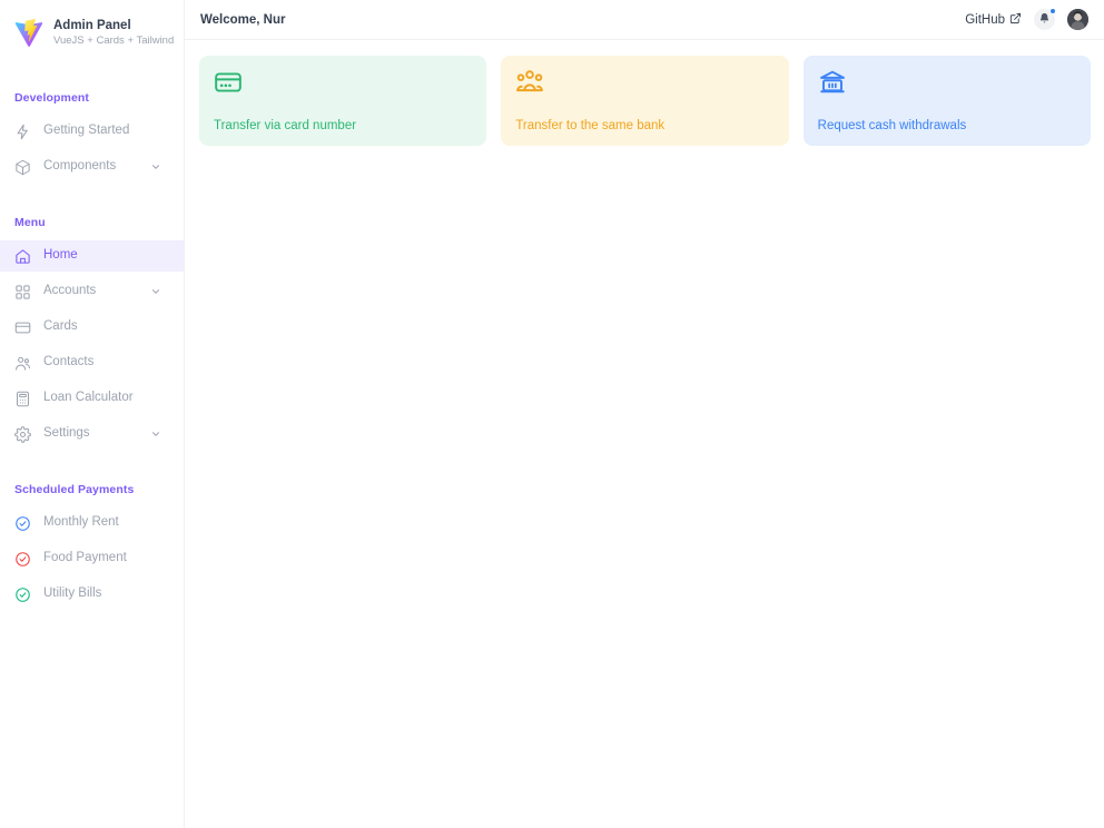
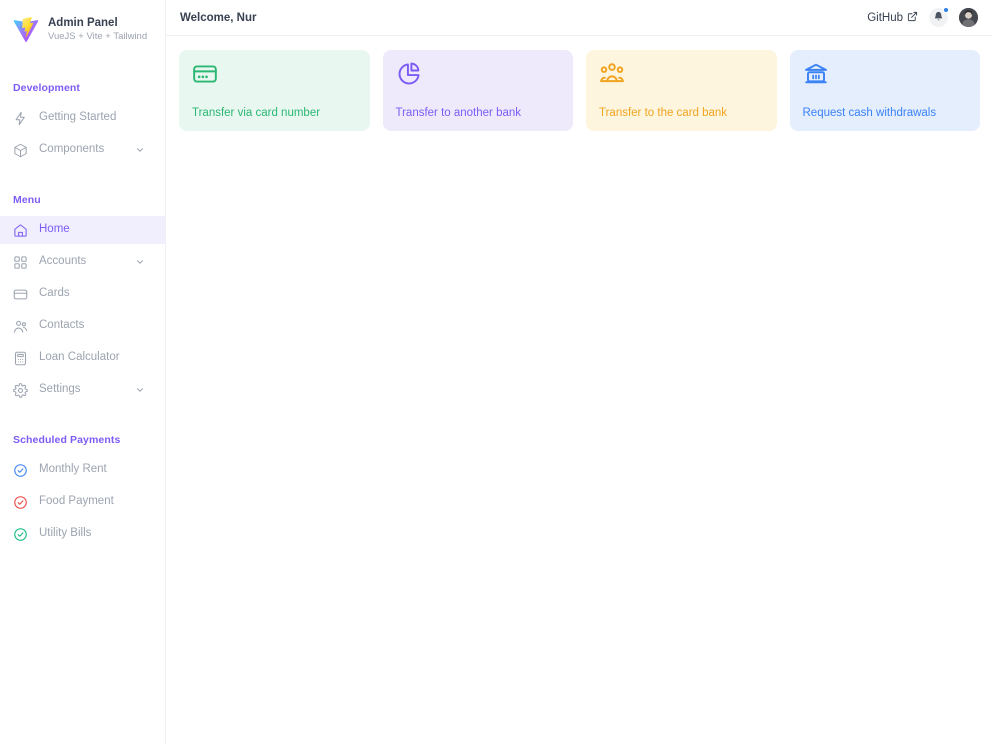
  Admin Panel
- VueJS + Cards + Tailwind
+ VueJS + Vite + Tailwind
  Development
  Getting Started
  Components
  Menu
  Home
  Accounts
  Cards
  Contacts
  Loan Calculator
  Settings
  Scheduled Payments
  Monthly Rent
  Food Payment
  Utility Bills
  Welcome, Nur
  GitHub
  Transfer via card number
+ Transfer to another bank
- Transfer to the same bank
+ Transfer to the card bank
  Request cash withdrawals
